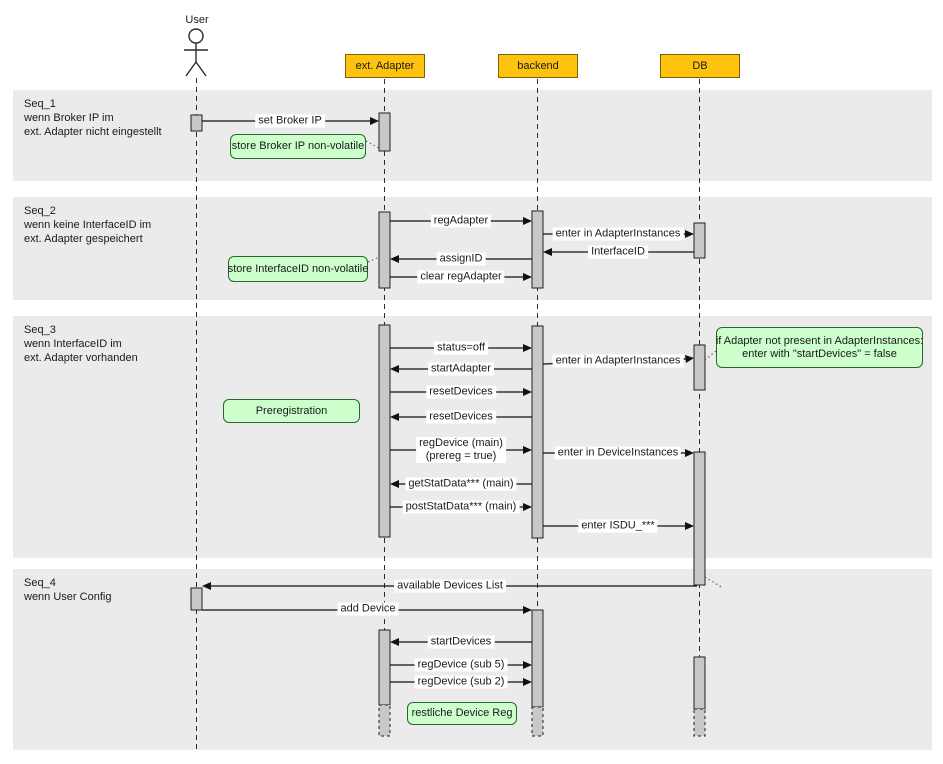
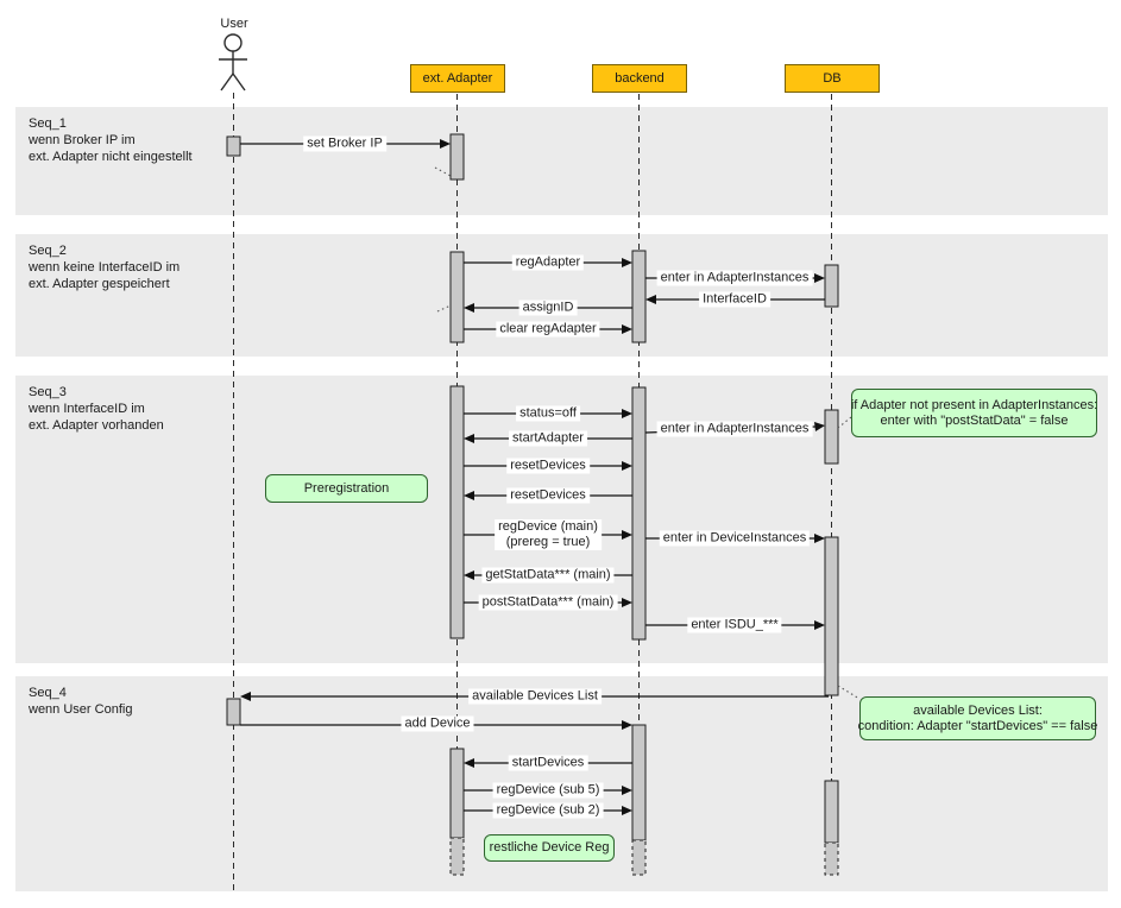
  Seq_1
  wenn Broker IP im
  ext. Adapter nicht eingestellt
  Seq_2
  wenn keine InterfaceID im
  ext. Adapter gespeichert
  Seq_3
  wenn InterfaceID im
  ext. Adapter vorhanden
  Seq_4
  wenn User Config
  User
  ext. Adapter
  backend
  DB
  set Broker IP
  regAdapter
  enter in AdapterInstances
  InterfaceID
  assignID
  clear regAdapter
  status=off
  enter in AdapterInstances
  startAdapter
  resetDevices
  resetDevices
  regDevice (main)
  (prereg = true)
  enter in DeviceInstances
  getStatData*** (main)
  postStatData*** (main)
  enter ISDU_***
  available Devices List
  add Device
  startDevices
  regDevice (sub 5)
  regDevice (sub 2)
- store Broker IP non-volatile
- store InterfaceID non-volatile
  Preregistration
  if Adapter not present in AdapterInstances:
- enter with "startDevices" = false
+ enter with "postStatData" = false
+ available Devices List:
+ condition: Adapter "startDevices" == false
  restliche Device Reg
